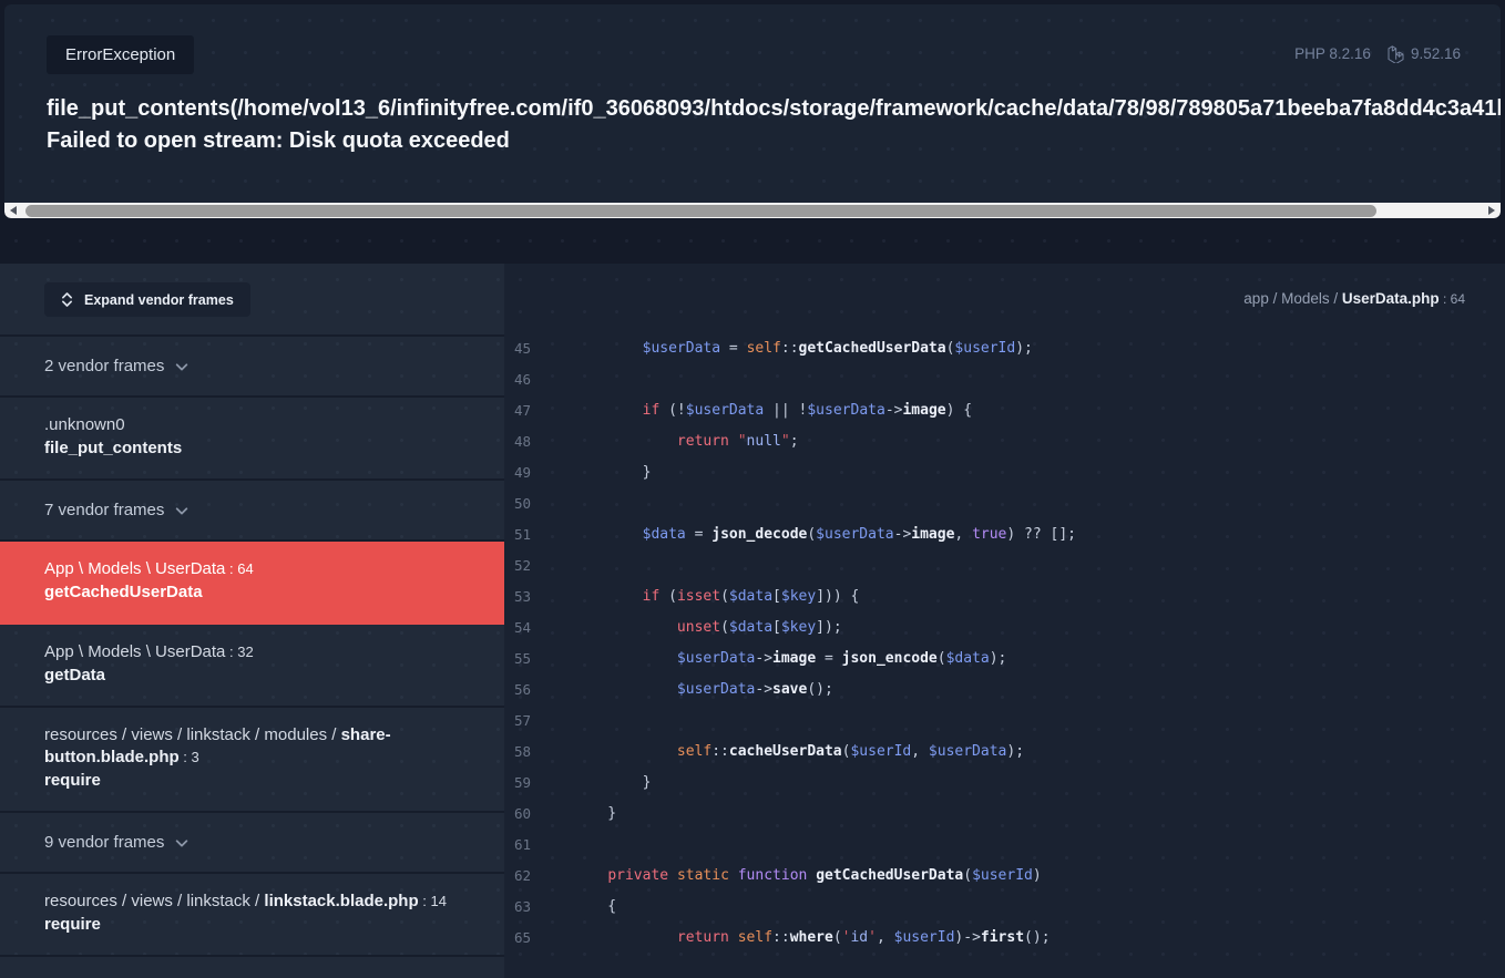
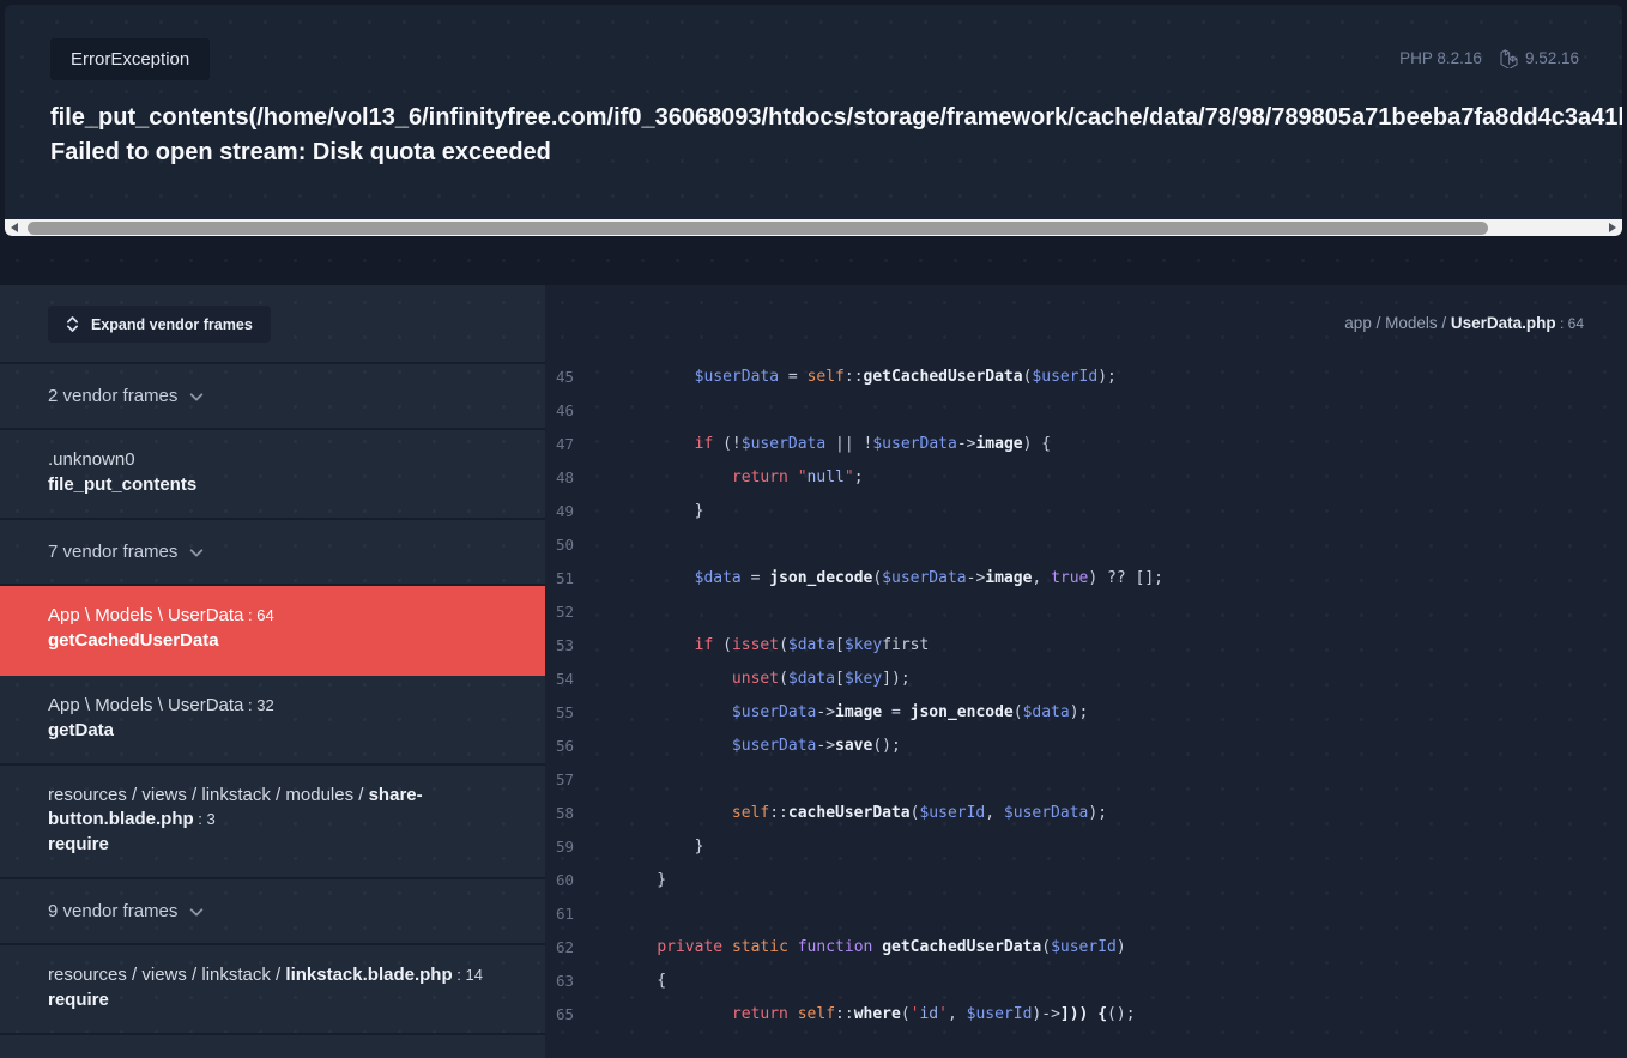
  ErrorException
  PHP 8.2.16
  9.52.16
  file_put_contents(/home/vol13_6/infinityfree.com/if0_36068093/htdocs/storage/framework/cache/data/78/98/789805a71beeba7fa8dd4c3a41
  Failed to open stream: Disk quota exceeded
  Expand vendor frames
  2 vendor frames
  .unknown0
  file_put_contents
  7 vendor frames
  App \ Models \ UserData : 64
  getCachedUserData
  App \ Models \ UserData : 32
  getData
  resources / views / linkstack / modules / share-button.blade.php : 3
  require
  9 vendor frames
  resources / views / linkstack / linkstack.blade.php : 14
  require
  app / Models / UserData.php : 64
  45
  $userData = self::getCachedUserData($userId);
  46
  47
  if (!$userData || !$userData->image) {
  48
  return "null";
  49
  }
  50
  51
  $data = json_decode($userData->image, true) ?? [];
  52
  53
- if (isset($data[$key])) {
+ if (isset($data[$keyfirst
  54
  unset($data[$key]);
  55
  $userData->image = json_encode($data);
  56
  $userData->save();
  57
  58
  self::cacheUserData($userId, $userData);
  59
  }
  60
  }
  61
  62
  private static function getCachedUserData($userId)
  63
  {
  65
- return self::where('id', $userId)->first();
+ return self::where('id', $userId)->])) {();
